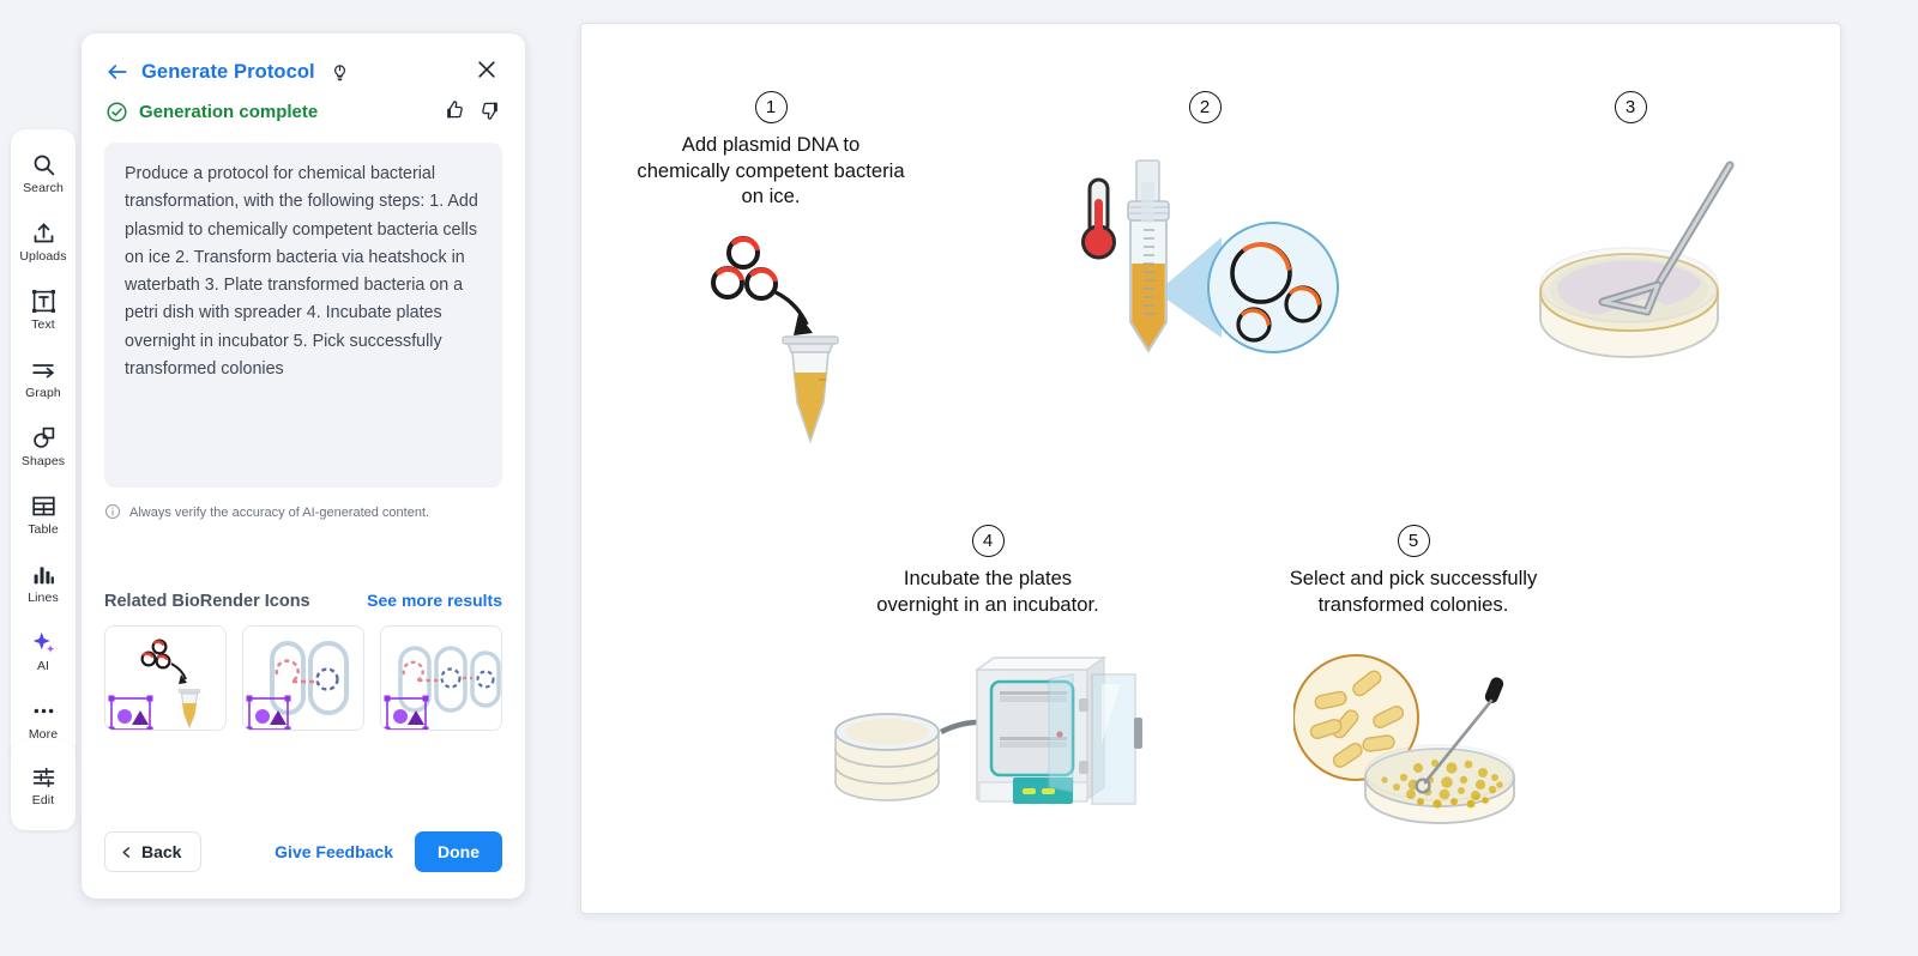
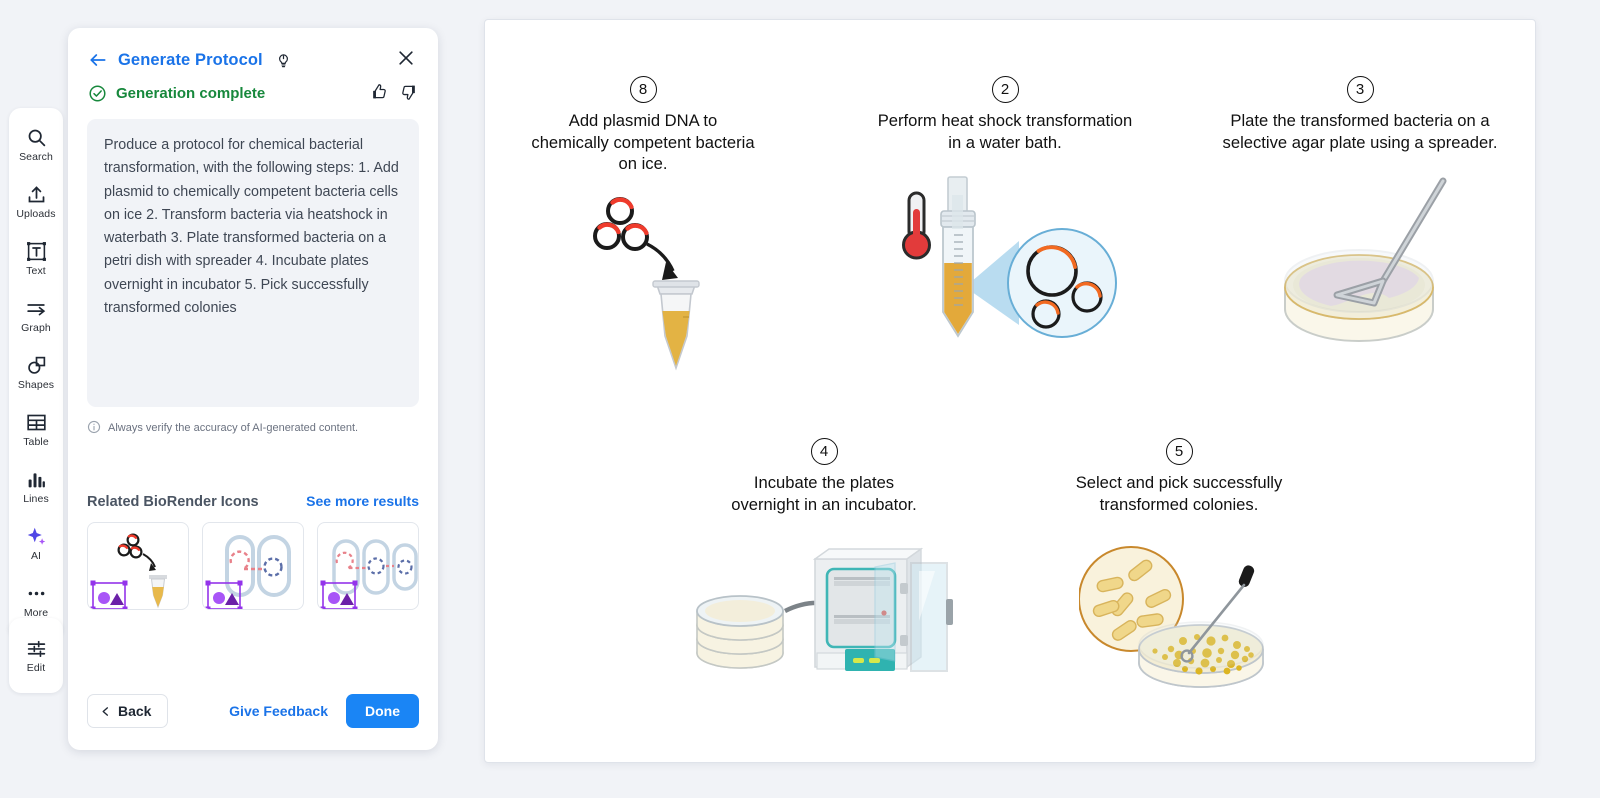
  Search
  Uploads
  Text
  Graph
  Shapes
  Table
  Lines
  AI
  More
  Edit
  Generate Protocol
  Generation complete
  Produce a protocol for chemical bacterial transformation, with the following steps: 1. Add plasmid to chemically competent bacteria cells on ice 2. Transform bacteria via heatshock in waterbath 3. Plate transformed bacteria on a petri dish with spreader 4. Incubate plates overnight in incubator 5. Pick successfully transformed colonies
  Always verify the accuracy of AI-generated content.
  Related BioRender Icons
  See more results
  Back
  Give Feedback
  Done
- 1
+ 8
  Add plasmid DNA to
  chemically competent bacteria
  on ice.
  2
+ Perform heat shock transformation
+ in a water bath.
  3
+ Plate the transformed bacteria on a
+ selective agar plate using a spreader.
  4
  Incubate the plates
  overnight in an incubator.
  5
  Select and pick successfully
  transformed colonies.
